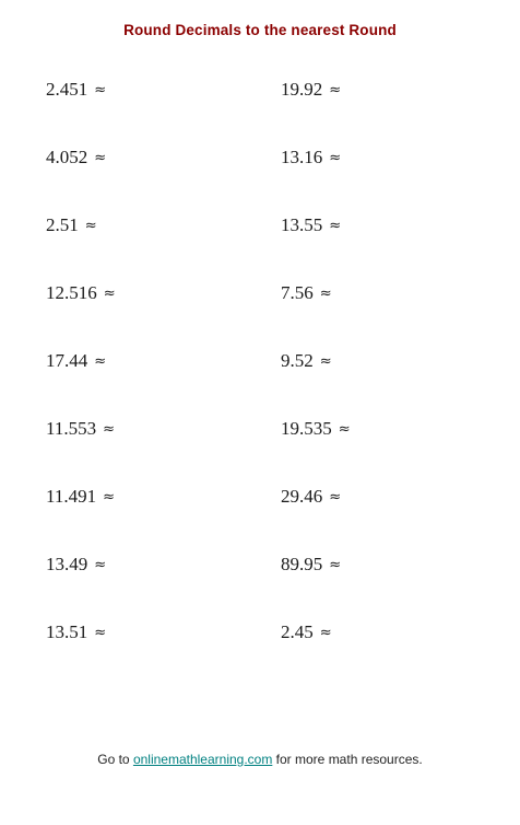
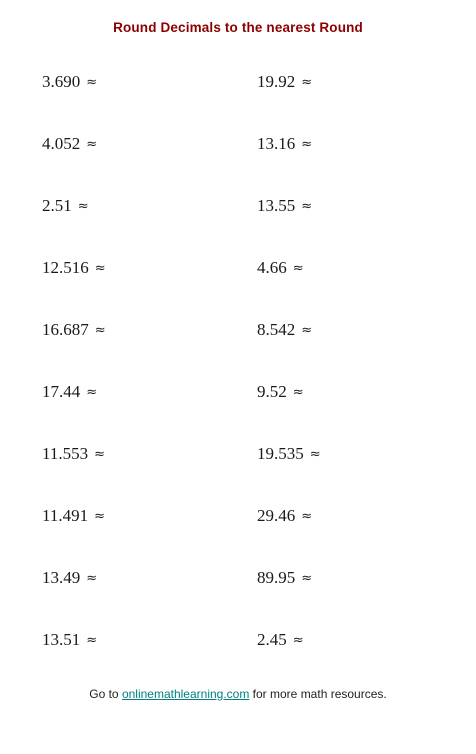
  Round Decimals to the nearest Round
- 2.451 ≈
+ 3.690 ≈
  19.92 ≈
  4.052 ≈
  13.16 ≈
  2.51 ≈
  13.55 ≈
  12.516 ≈
- 7.56 ≈
+ 4.66 ≈
+ 16.687 ≈
+ 8.542 ≈
  17.44 ≈
  9.52 ≈
  11.553 ≈
  19.535 ≈
  11.491 ≈
  29.46 ≈
  13.49 ≈
  89.95 ≈
  13.51 ≈
  2.45 ≈
  Go to onlinemathlearning.com for more math resources.
